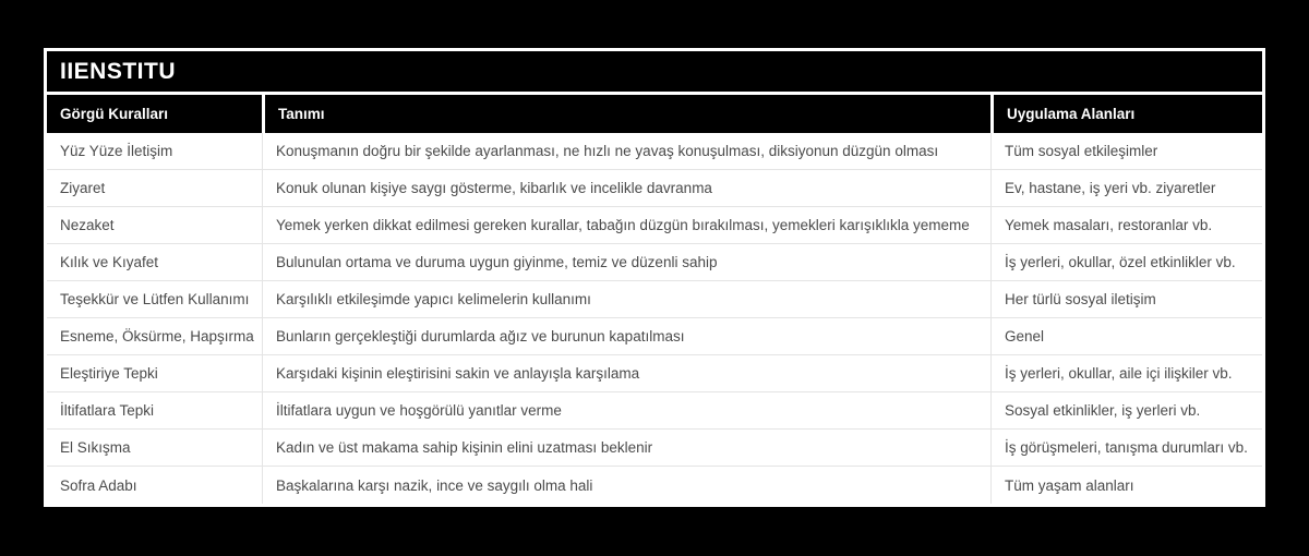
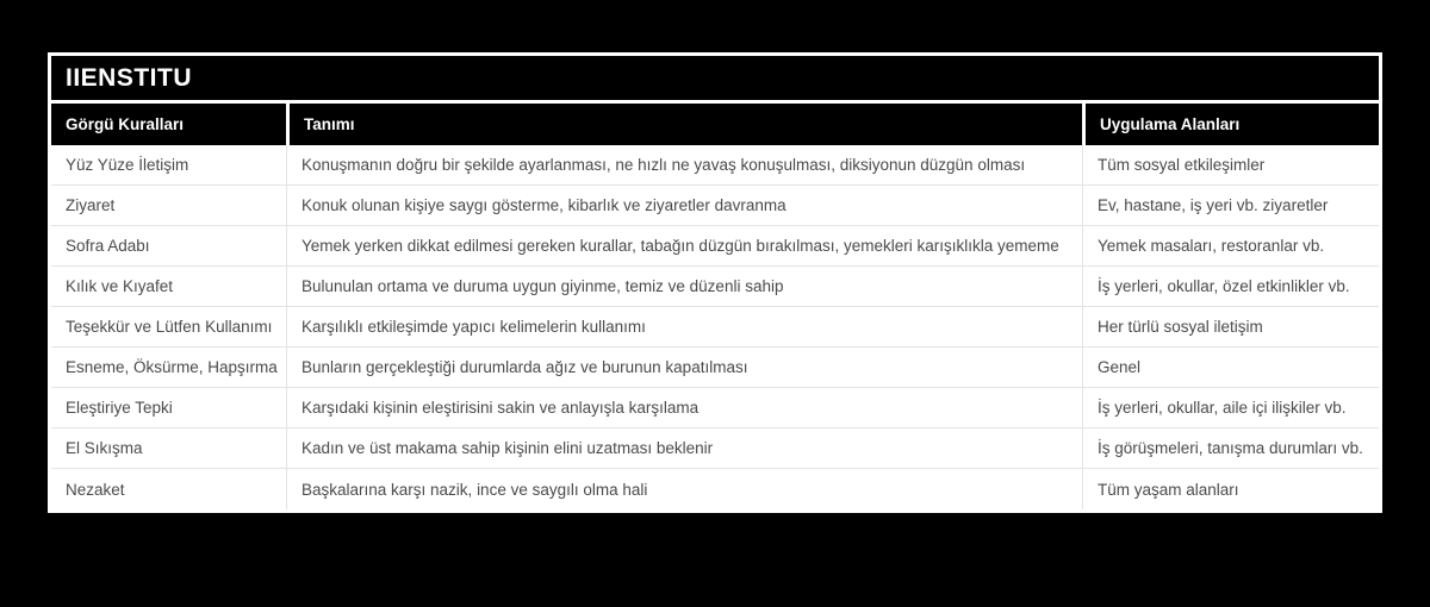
  IIENSTITU
  Görgü Kuralları	Tanımı	Uygulama Alanları
  Yüz Yüze İletişim	Konuşmanın doğru bir şekilde ayarlanması, ne hızlı ne yavaş konuşulması, diksiyonun düzgün olması	Tüm sosyal etkileşimler
- Ziyaret	Konuk olunan kişiye saygı gösterme, kibarlık ve incelikle davranma	Ev, hastane, iş yeri vb. ziyaretler
+ Ziyaret	Konuk olunan kişiye saygı gösterme, kibarlık ve ziyaretler davranma	Ev, hastane, iş yeri vb. ziyaretler
- Nezaket	Yemek yerken dikkat edilmesi gereken kurallar, tabağın düzgün bırakılması, yemekleri karışıklıkla yememe	Yemek masaları, restoranlar vb.
+ Sofra Adabı	Yemek yerken dikkat edilmesi gereken kurallar, tabağın düzgün bırakılması, yemekleri karışıklıkla yememe	Yemek masaları, restoranlar vb.
  Kılık ve Kıyafet	Bulunulan ortama ve duruma uygun giyinme, temiz ve düzenli sahip	İş yerleri, okullar, özel etkinlikler vb.
  Teşekkür ve Lütfen Kullanımı	Karşılıklı etkileşimde yapıcı kelimelerin kullanımı	Her türlü sosyal iletişim
  Esneme, Öksürme, Hapşırma	Bunların gerçekleştiği durumlarda ağız ve burunun kapatılması	Genel
  Eleştiriye Tepki	Karşıdaki kişinin eleştirisini sakin ve anlayışla karşılama	İş yerleri, okullar, aile içi ilişkiler vb.
- İltifatlara Tepki	İltifatlara uygun ve hoşgörülü yanıtlar verme	Sosyal etkinlikler, iş yerleri vb.
  El Sıkışma	Kadın ve üst makama sahip kişinin elini uzatması beklenir	İş görüşmeleri, tanışma durumları vb.
- Sofra Adabı	Başkalarına karşı nazik, ince ve saygılı olma hali	Tüm yaşam alanları
+ Nezaket	Başkalarına karşı nazik, ince ve saygılı olma hali	Tüm yaşam alanları
